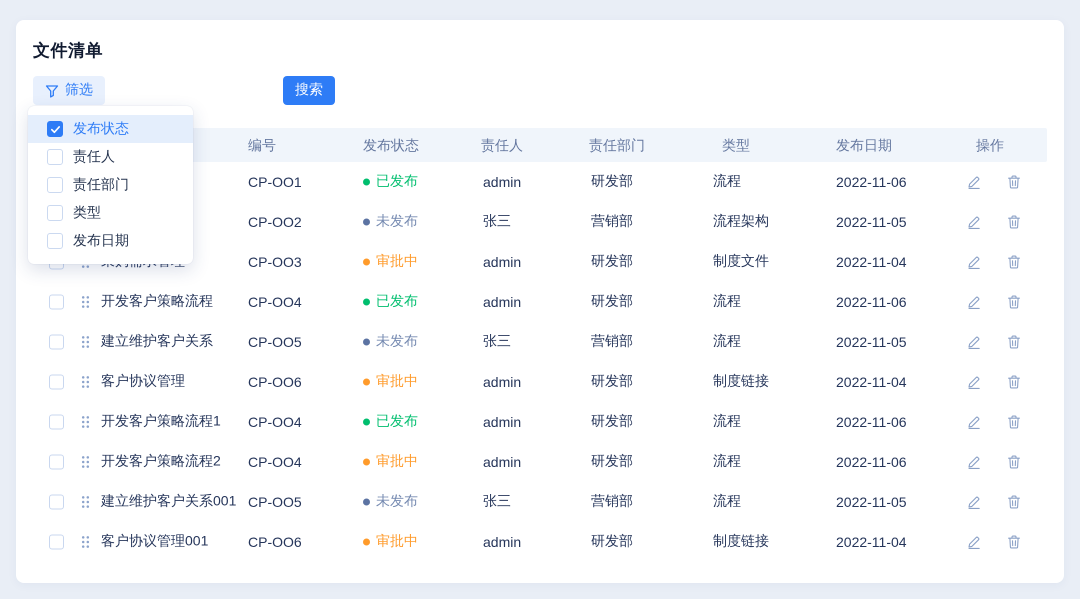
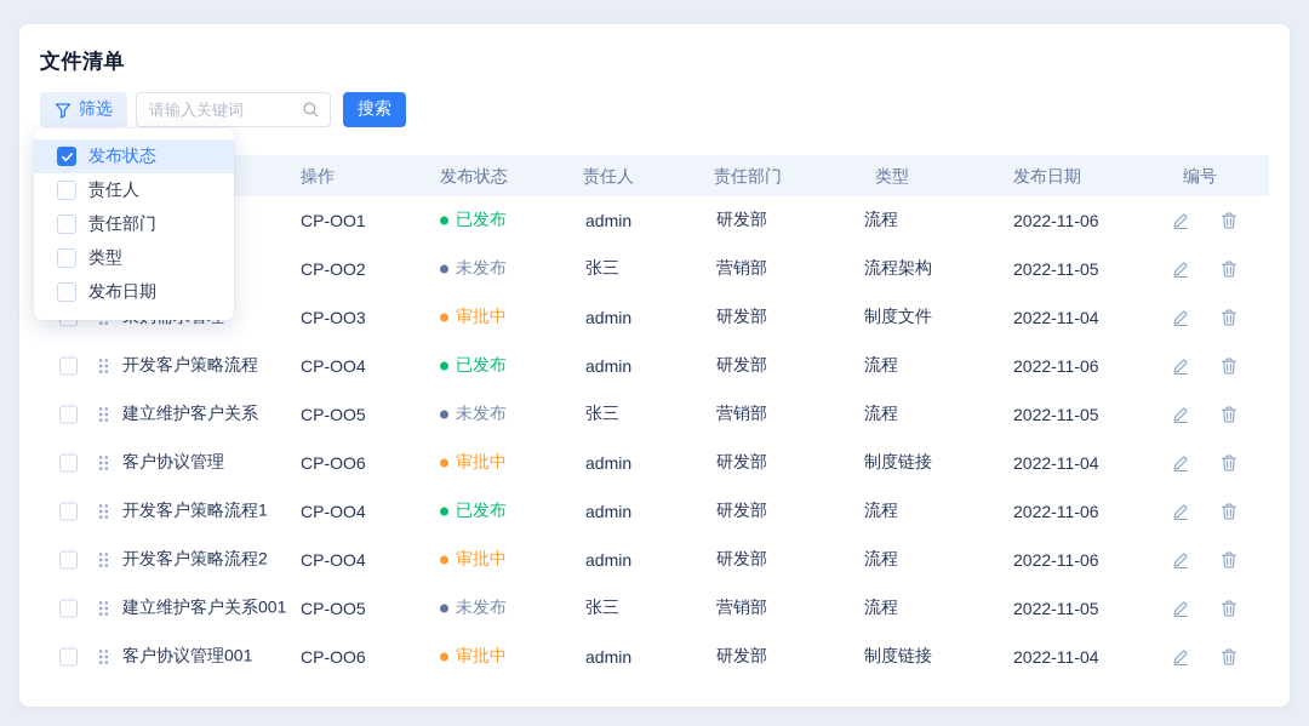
  文件清单
  筛选
+ 请输入关键词
  搜索
- 编号
+ 操作
  发布状态
  责任人
  责任部门
  类型
  发布日期
- 操作
+ 编号
  CP-OO1
  已发布
  admin
  研发部
  流程
  2022-11-06
  CP-OO2
  未发布
  张三
  营销部
  流程架构
  2022-11-05
  CP-OO3
  审批中
  admin
  研发部
  制度文件
  2022-11-04
  开发客户策略流程
  CP-OO4
  已发布
  admin
  研发部
  流程
  2022-11-06
  建立维护客户关系
  CP-OO5
  未发布
  张三
  营销部
  流程
  2022-11-05
  客户协议管理
  CP-OO6
  审批中
  admin
  研发部
  制度链接
  2022-11-04
  开发客户策略流程1
  CP-OO4
  已发布
  admin
  研发部
  流程
  2022-11-06
  开发客户策略流程2
  CP-OO4
  审批中
  admin
  研发部
  流程
  2022-11-06
  建立维护客户关系001
  CP-OO5
  未发布
  张三
  营销部
  流程
  2022-11-05
  客户协议管理001
  CP-OO6
  审批中
  admin
  研发部
  制度链接
  2022-11-04
  发布状态
  责任人
  责任部门
  类型
  发布日期
